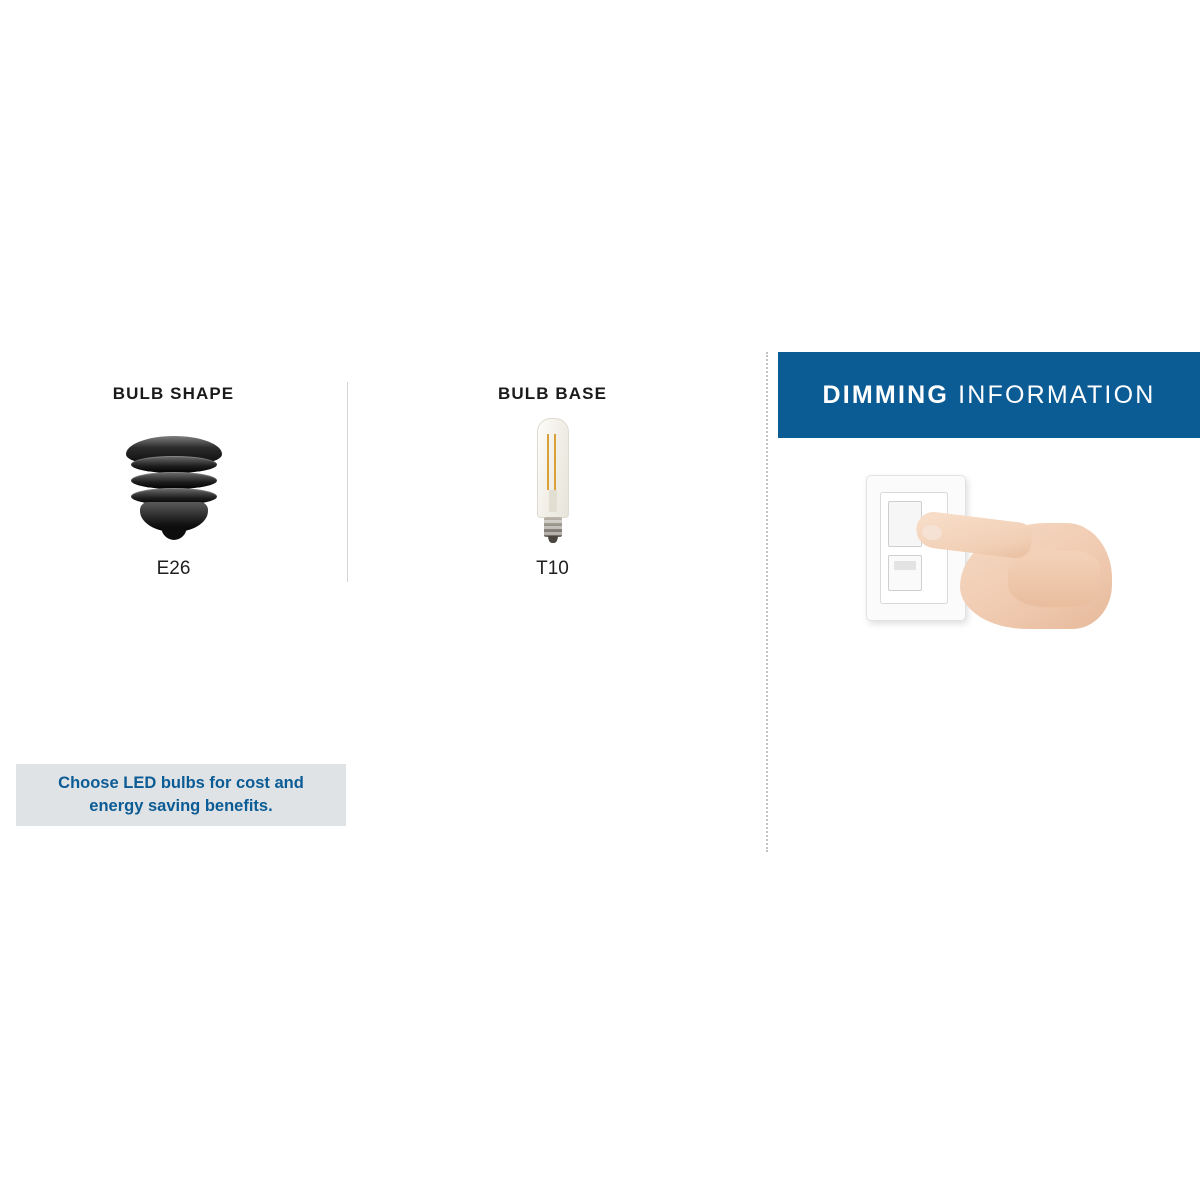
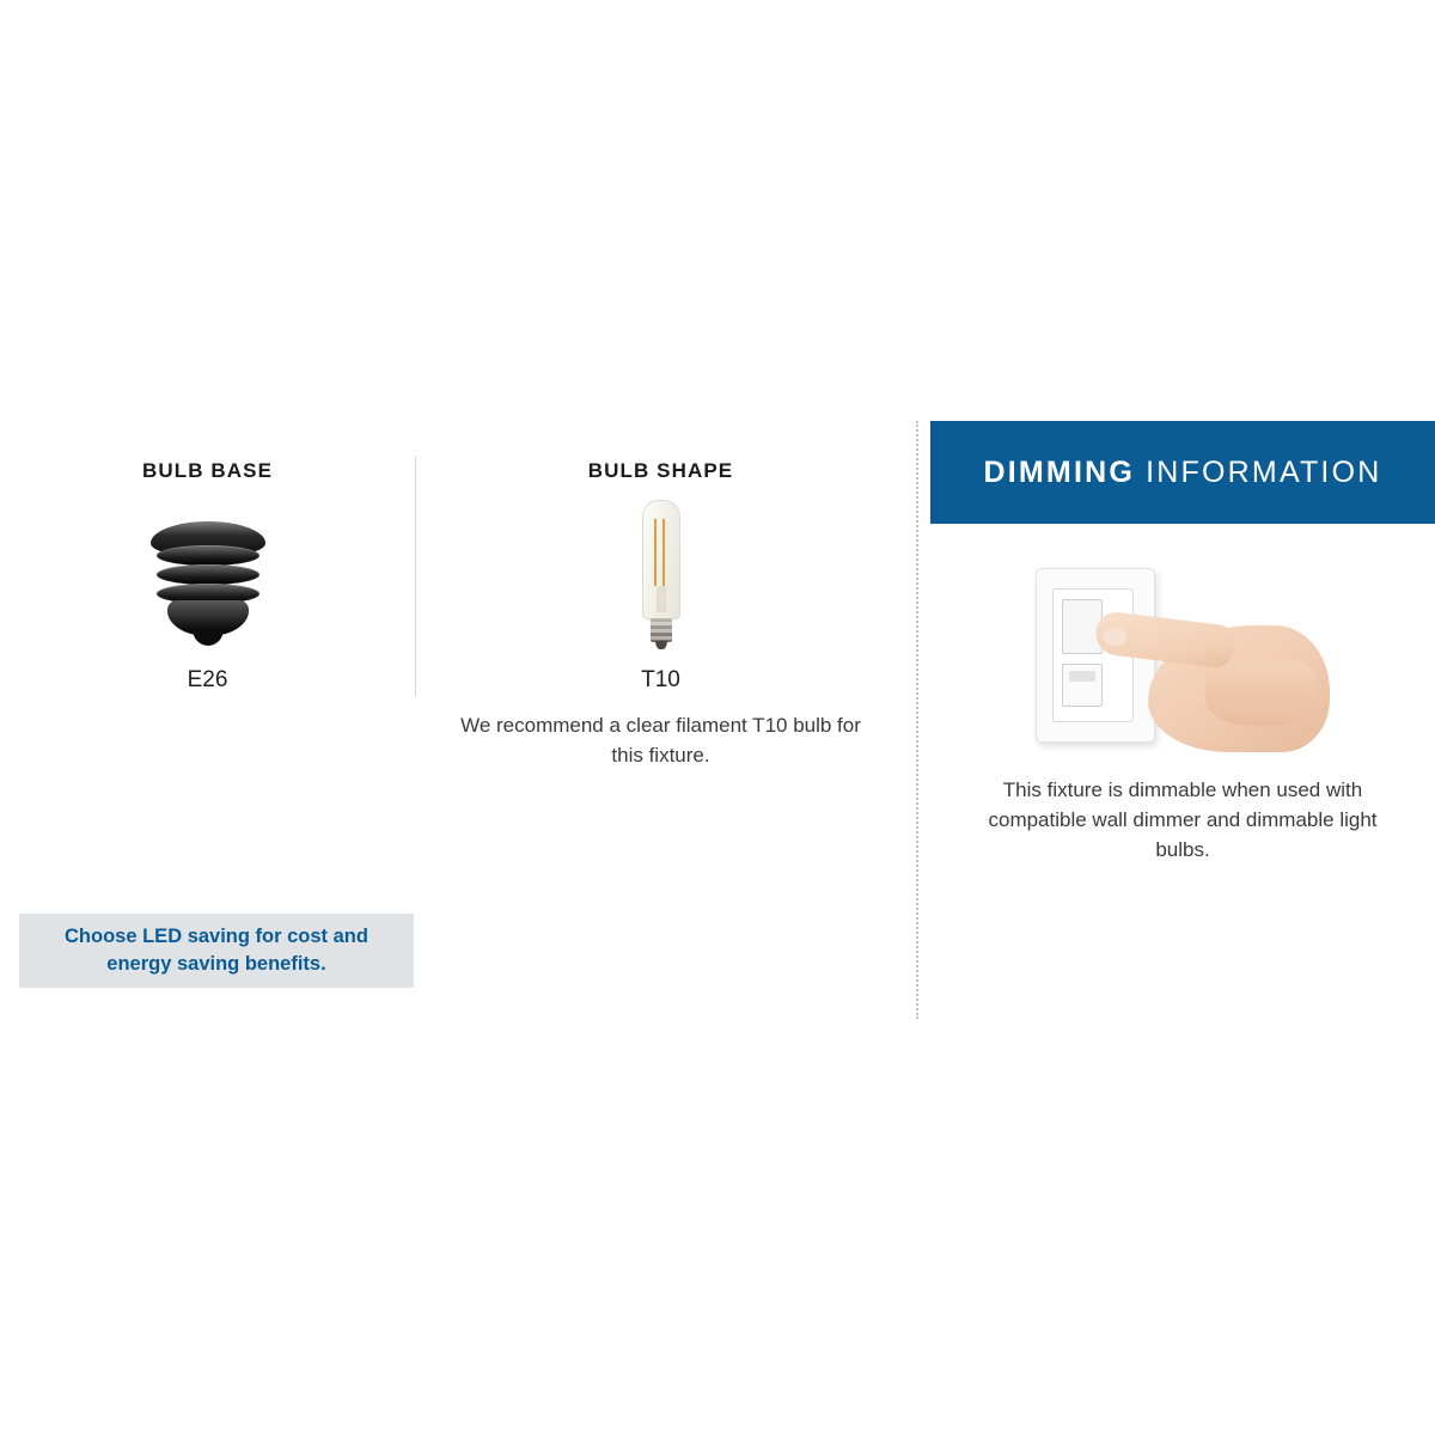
- BULB SHAPE
+ BULB BASE
  E26
- BULB BASE
+ BULB SHAPE
  T10
+ We recommend a clear filament T10 bulb for this fixture.
- Choose LED bulbs for cost and energy saving benefits.
+ Choose LED saving for cost and energy saving benefits.
  DIMMING INFORMATION
+ This fixture is dimmable when used with compatible wall dimmer and dimmable light bulbs.
